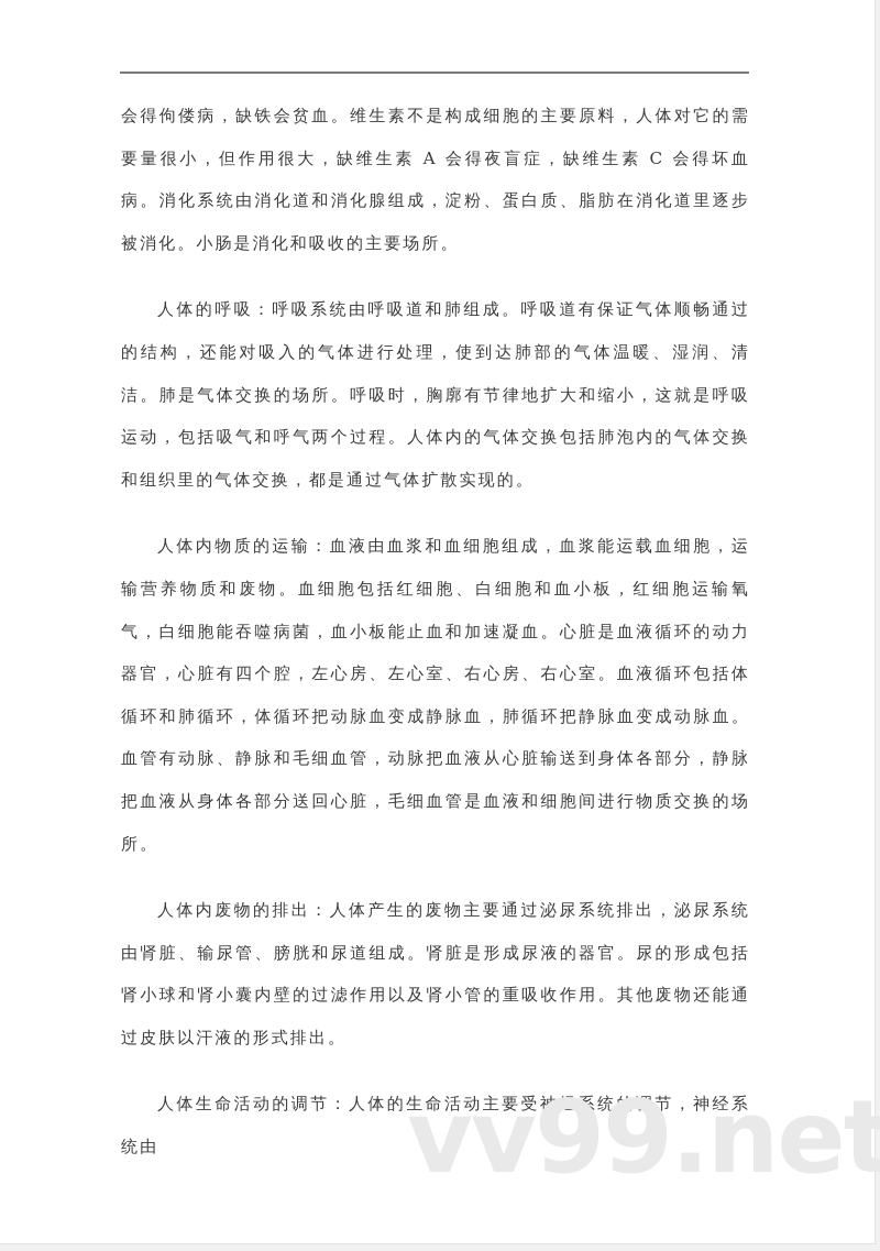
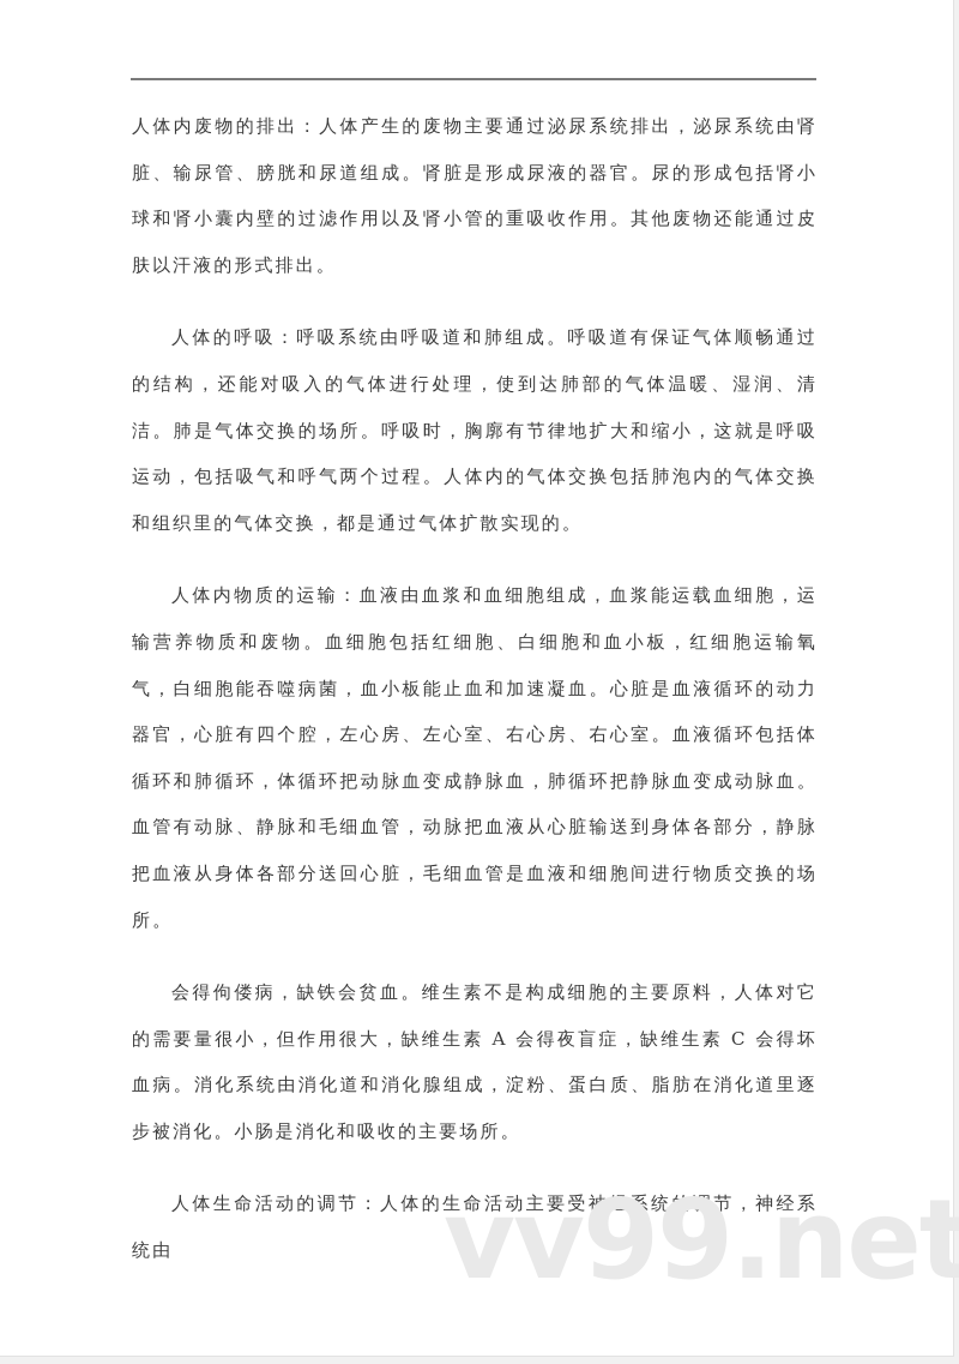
- 会得佝偻病，缺铁会贫血。维生素不是构成细胞的主要原料，人体对它的需要量很小，但作用很大，缺维生素 A 会得夜盲症，缺维生素 C 会得坏血病。消化系统由消化道和消化腺组成，淀粉、蛋白质、脂肪在消化道里逐步被消化。小肠是消化和吸收的主要场所。
+ 人体内废物的排出：人体产生的废物主要通过泌尿系统排出，泌尿系统由肾脏、输尿管、膀胱和尿道组成。肾脏是形成尿液的器官。尿的形成包括肾小球和肾小囊内壁的过滤作用以及肾小管的重吸收作用。其他废物还能通过皮肤以汗液的形式排出。
  人体的呼吸：呼吸系统由呼吸道和肺组成。呼吸道有保证气体顺畅通过的结构，还能对吸入的气体进行处理，使到达肺部的气体温暖、湿润、清洁。肺是气体交换的场所。呼吸时，胸廓有节律地扩大和缩小，这就是呼吸运动，包括吸气和呼气两个过程。人体内的气体交换包括肺泡内的气体交换和组织里的气体交换，都是通过气体扩散实现的。
  人体内物质的运输：血液由血浆和血细胞组成，血浆能运载血细胞，运输营养物质和废物。血细胞包括红细胞、白细胞和血小板，红细胞运输氧气，白细胞能吞噬病菌，血小板能止血和加速凝血。心脏是血液循环的动力器官，心脏有四个腔，左心房、左心室、右心房、右心室。血液循环包括体循环和肺循环，体循环把动脉血变成静脉血，肺循环把静脉血变成动脉血。血管有动脉、静脉和毛细血管，动脉把血液从心脏输送到身体各部分，静脉把血液从身体各部分送回心脏，毛细血管是血液和细胞间进行物质交换的场所。
- 人体内废物的排出：人体产生的废物主要通过泌尿系统排出，泌尿系统由肾脏、输尿管、膀胱和尿道组成。肾脏是形成尿液的器官。尿的形成包括肾小球和肾小囊内壁的过滤作用以及肾小管的重吸收作用。其他废物还能通过皮肤以汗液的形式排出。
+ 会得佝偻病，缺铁会贫血。维生素不是构成细胞的主要原料，人体对它的需要量很小，但作用很大，缺维生素 A 会得夜盲症，缺维生素 C 会得坏血病。消化系统由消化道和消化腺组成，淀粉、蛋白质、脂肪在消化道里逐步被消化。小肠是消化和吸收的主要场所。
  人体生命活动的调节：人体的生命活动主要受神经系统的调节，神经系统由
  vv99.net
